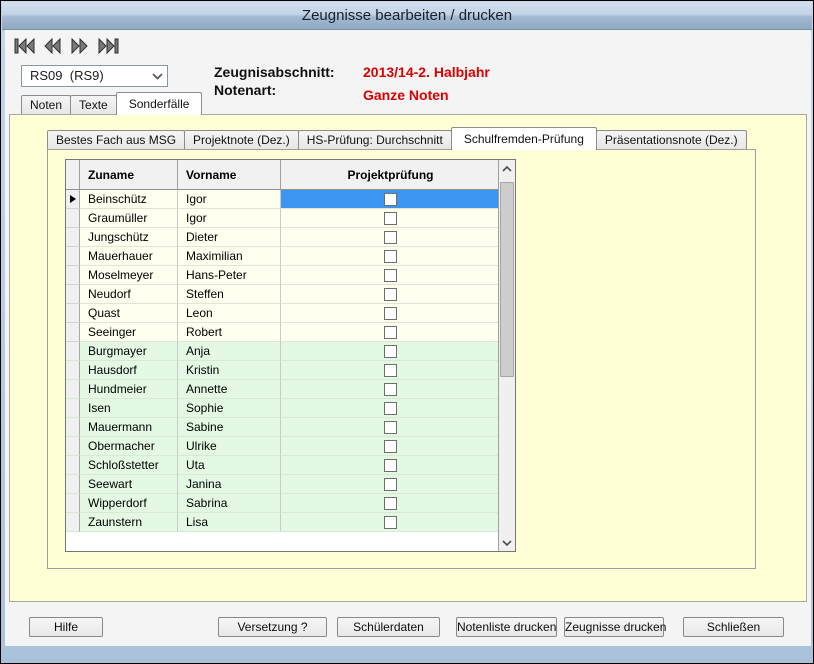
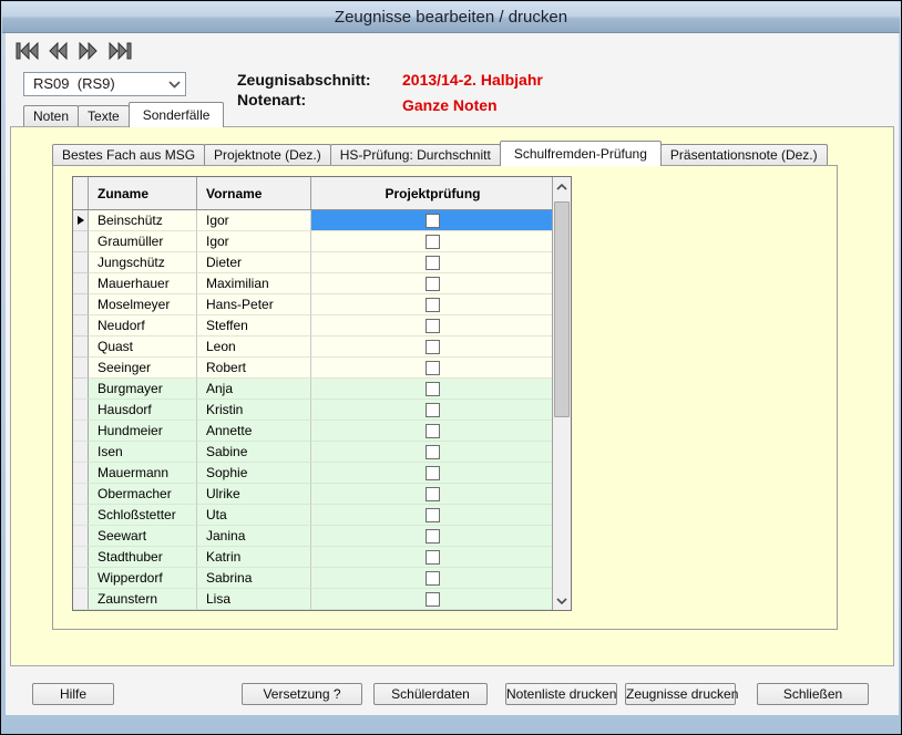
  Zeugnisse bearbeiten / drucken
  RS09 (RS9)
  Zeugnisabschnitt:
  2013/14-2. Halbjahr
  Notenart:
  Ganze Noten
  Noten
  Texte
  Sonderfälle
  Bestes Fach aus MSG
  Projektnote (Dez.)
  HS-Prüfung: Durchschnitt
  Schulfremden-Prüfung
  Präsentationsnote (Dez.)
  Zuname
  Vorname
  Projektprüfung
  Beinschütz
  Igor
  Graumüller
  Igor
  Jungschütz
  Dieter
  Mauerhauer
  Maximilian
  Moselmeyer
  Hans-Peter
  Neudorf
  Steffen
  Quast
  Leon
  Seeinger
  Robert
  Burgmayer
  Anja
  Hausdorf
  Kristin
  Hundmeier
  Annette
  Isen
- Sophie
+ Sabine
  Mauermann
- Sabine
+ Sophie
  Obermacher
  Ulrike
  Schloßstetter
  Uta
  Seewart
  Janina
+ Stadthuber
+ Katrin
  Wipperdorf
  Sabrina
  Zaunstern
  Lisa
  Hilfe
  Versetzung ?
  Schülerdaten
  Notenliste drucken
  Zeugnisse drucken
  Schließen
